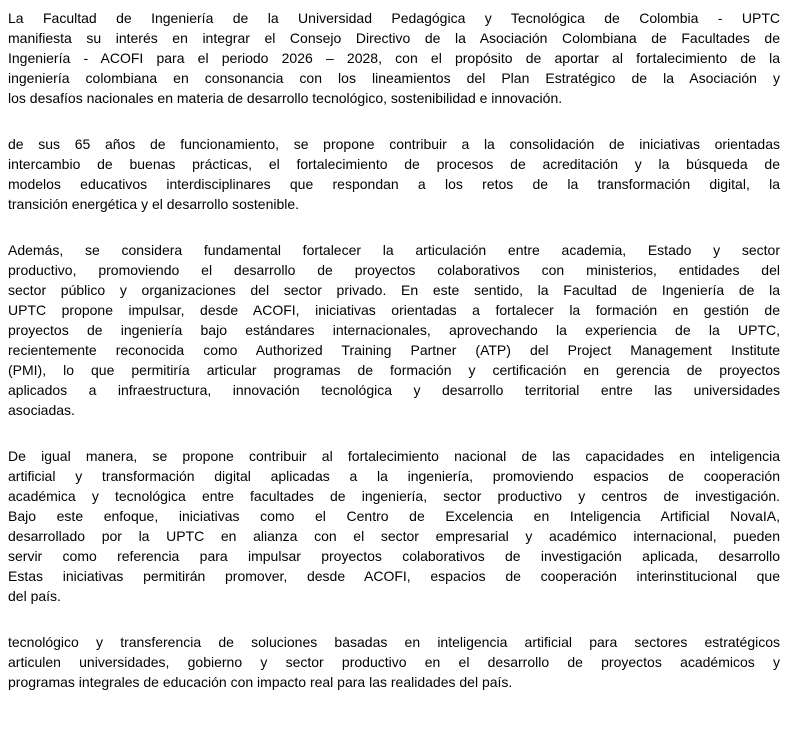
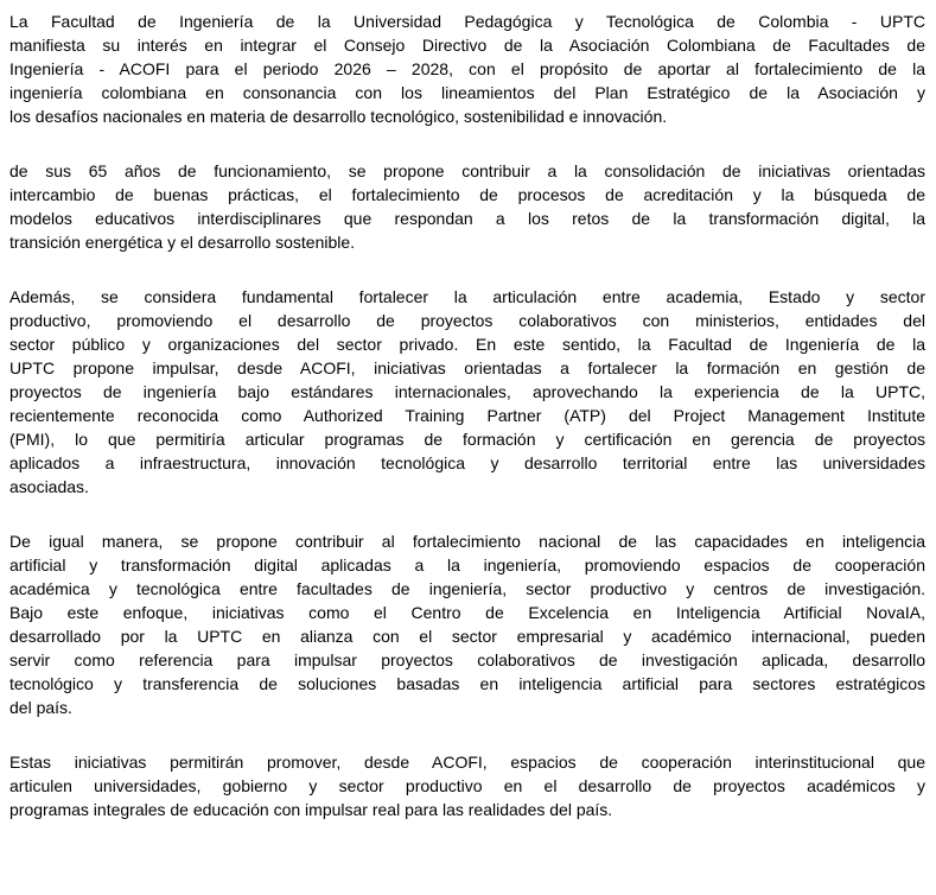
  La Facultad de Ingeniería de la Universidad Pedagógica y Tecnológica de Colombia - UPTC
  manifiesta su interés en integrar el Consejo Directivo de la Asociación Colombiana de Facultades de
  Ingeniería - ACOFI para el periodo 2026 – 2028, con el propósito de aportar al fortalecimiento de la
  ingeniería colombiana en consonancia con los lineamientos del Plan Estratégico de la Asociación y
  los desafíos nacionales en materia de desarrollo tecnológico, sostenibilidad e innovación.
  de sus 65 años de funcionamiento, se propone contribuir a la consolidación de iniciativas orientadas
  intercambio de buenas prácticas, el fortalecimiento de procesos de acreditación y la búsqueda de
  modelos educativos interdisciplinares que respondan a los retos de la transformación digital, la
  transición energética y el desarrollo sostenible.
  Además, se considera fundamental fortalecer la articulación entre academia, Estado y sector
  productivo, promoviendo el desarrollo de proyectos colaborativos con ministerios, entidades del
  sector público y organizaciones del sector privado. En este sentido, la Facultad de Ingeniería de la
  UPTC propone impulsar, desde ACOFI, iniciativas orientadas a fortalecer la formación en gestión de
  proyectos de ingeniería bajo estándares internacionales, aprovechando la experiencia de la UPTC,
  recientemente reconocida como Authorized Training Partner (ATP) del Project Management Institute
  (PMI), lo que permitiría articular programas de formación y certificación en gerencia de proyectos
  aplicados a infraestructura, innovación tecnológica y desarrollo territorial entre las universidades
  asociadas.
  De igual manera, se propone contribuir al fortalecimiento nacional de las capacidades en inteligencia
  artificial y transformación digital aplicadas a la ingeniería, promoviendo espacios de cooperación
  académica y tecnológica entre facultades de ingeniería, sector productivo y centros de investigación.
  Bajo este enfoque, iniciativas como el Centro de Excelencia en Inteligencia Artificial NovaIA,
  desarrollado por la UPTC en alianza con el sector empresarial y académico internacional, pueden
  servir como referencia para impulsar proyectos colaborativos de investigación aplicada, desarrollo
- Estas iniciativas permitirán promover, desde ACOFI, espacios de cooperación interinstitucional que
+ tecnológico y transferencia de soluciones basadas en inteligencia artificial para sectores estratégicos
  del país.
- tecnológico y transferencia de soluciones basadas en inteligencia artificial para sectores estratégicos
+ Estas iniciativas permitirán promover, desde ACOFI, espacios de cooperación interinstitucional que
  articulen universidades, gobierno y sector productivo en el desarrollo de proyectos académicos y
- programas integrales de educación con impacto real para las realidades del país.
+ programas integrales de educación con impulsar real para las realidades del país.
